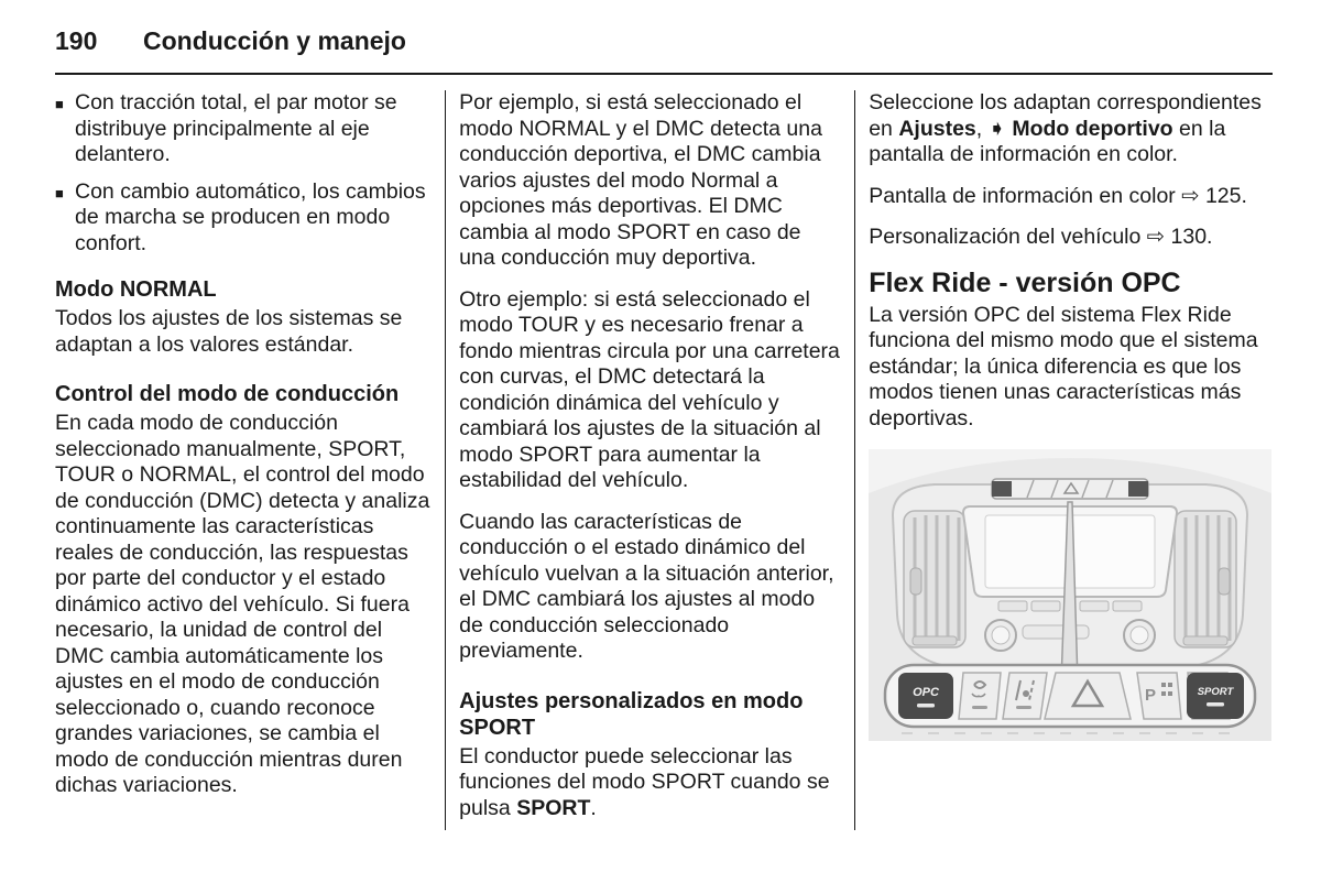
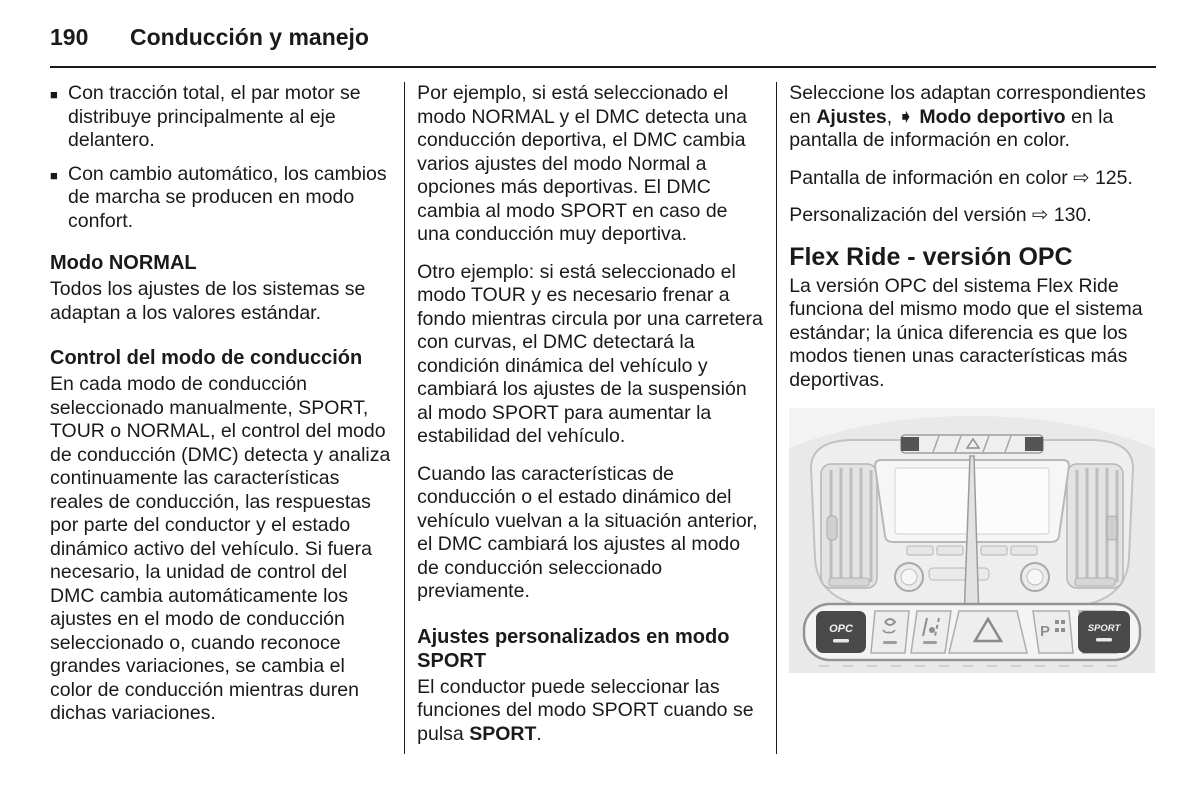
  190
  Conducción y manejo
  ■
  Con tracción total, el par motor se distribuye principalmente al eje delantero.
  ■
  Con cambio automático, los cambios de marcha se producen en modo confort.
  Modo NORMAL
  Todos los ajustes de los sistemas se adaptan a los valores estándar.
  Control del modo de conducción
- En cada modo de conducción seleccionado manualmente, SPORT, TOUR o NORMAL, el control del modo de conducción (DMC) detecta y analiza continuamente las características reales de conducción, las respuestas por parte del conductor y el estado dinámico activo del vehículo. Si fuera necesario, la unidad de control del DMC cambia automáticamente los ajustes en el modo de conducción seleccionado o, cuando reconoce grandes variaciones, se cambia el modo de conducción mientras duren dichas variaciones.
+ En cada modo de conducción seleccionado manualmente, SPORT, TOUR o NORMAL, el control del modo de conducción (DMC) detecta y analiza continuamente las características reales de conducción, las respuestas por parte del conductor y el estado dinámico activo del vehículo. Si fuera necesario, la unidad de control del DMC cambia automáticamente los ajustes en el modo de conducción seleccionado o, cuando reconoce grandes variaciones, se cambia el color de conducción mientras duren dichas variaciones.
  Por ejemplo, si está seleccionado el modo NORMAL y el DMC detecta una conducción deportiva, el DMC cambia varios ajustes del modo Normal a opciones más deportivas. El DMC cambia al modo SPORT en caso de una conducción muy deportiva.
- Otro ejemplo: si está seleccionado el modo TOUR y es necesario frenar a fondo mientras circula por una carretera con curvas, el DMC detectará la condición dinámica del vehículo y cambiará los ajustes de la situación al modo SPORT para aumentar la estabilidad del vehículo.
+ Otro ejemplo: si está seleccionado el modo TOUR y es necesario frenar a fondo mientras circula por una carretera con curvas, el DMC detectará la condición dinámica del vehículo y cambiará los ajustes de la suspensión al modo SPORT para aumentar la estabilidad del vehículo.
  Cuando las características de conducción o el estado dinámico del vehículo vuelvan a la situación anterior, el DMC cambiará los ajustes al modo de conducción seleccionado previamente.
  Ajustes personalizados en modo SPORT
  El conductor puede seleccionar las funciones del modo SPORT cuando se pulsa SPORT.
  Seleccione los adaptan correspondientes en Ajustes, ➧ Modo deportivo en la pantalla de información en color.
  Pantalla de información en color ⇨ 125.
- Personalización del vehículo ⇨ 130.
+ Personalización del versión ⇨ 130.
  Flex Ride - versión OPC
  La versión OPC del sistema Flex Ride funciona del mismo modo que el sistema estándar; la única diferencia es que los modos tienen unas características más deportivas.
  OPC
  P
  SPORT
